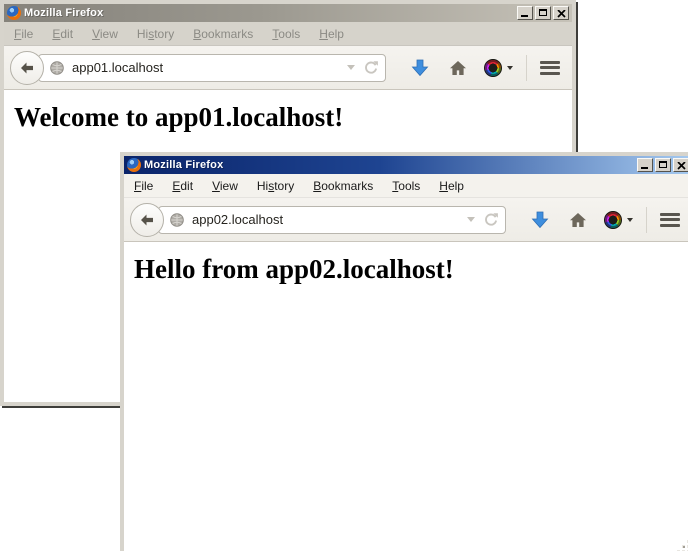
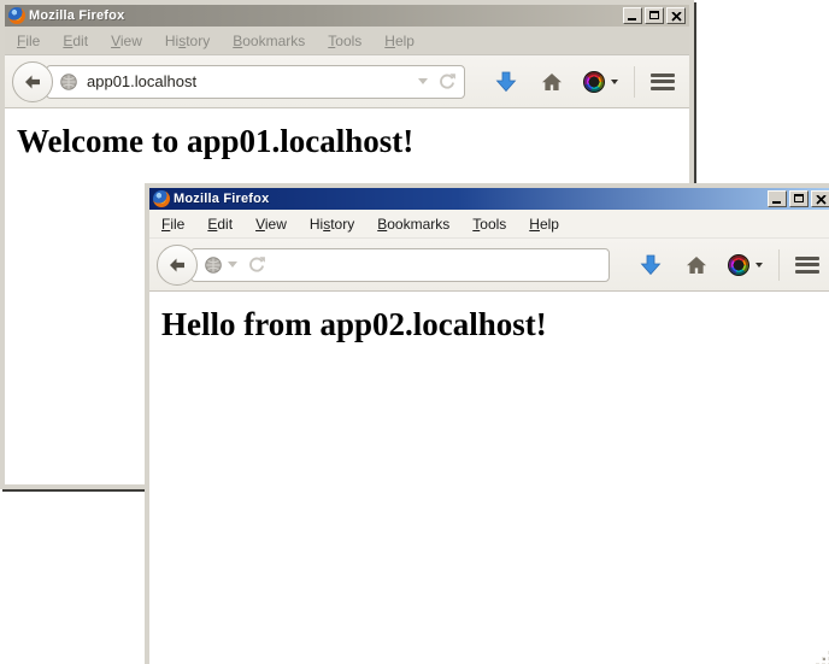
  Mozilla Firefox
  File
  Edit
  View
  History
  Bookmarks
  Tools
  Help
  app01.localhost
  Welcome to app01.localhost!
  Mozilla Firefox
  File
  Edit
  View
  History
  Bookmarks
  Tools
  Help
- app02.localhost
  Hello from app02.localhost!
